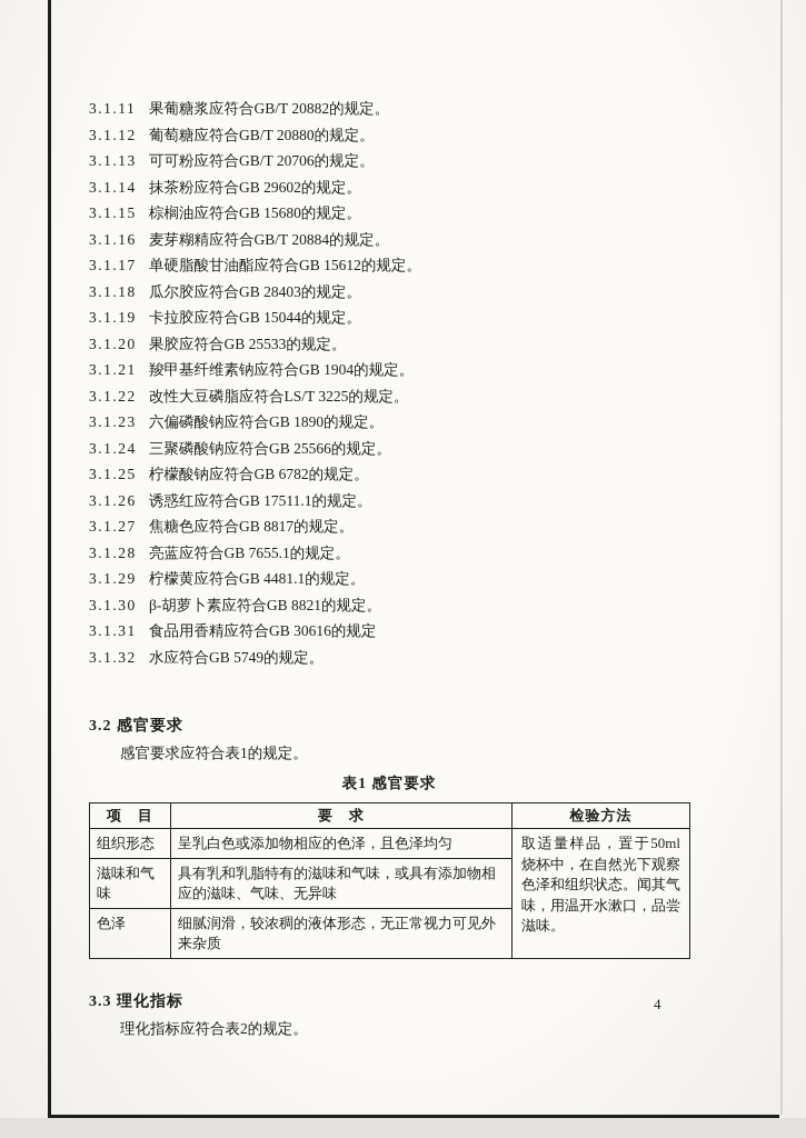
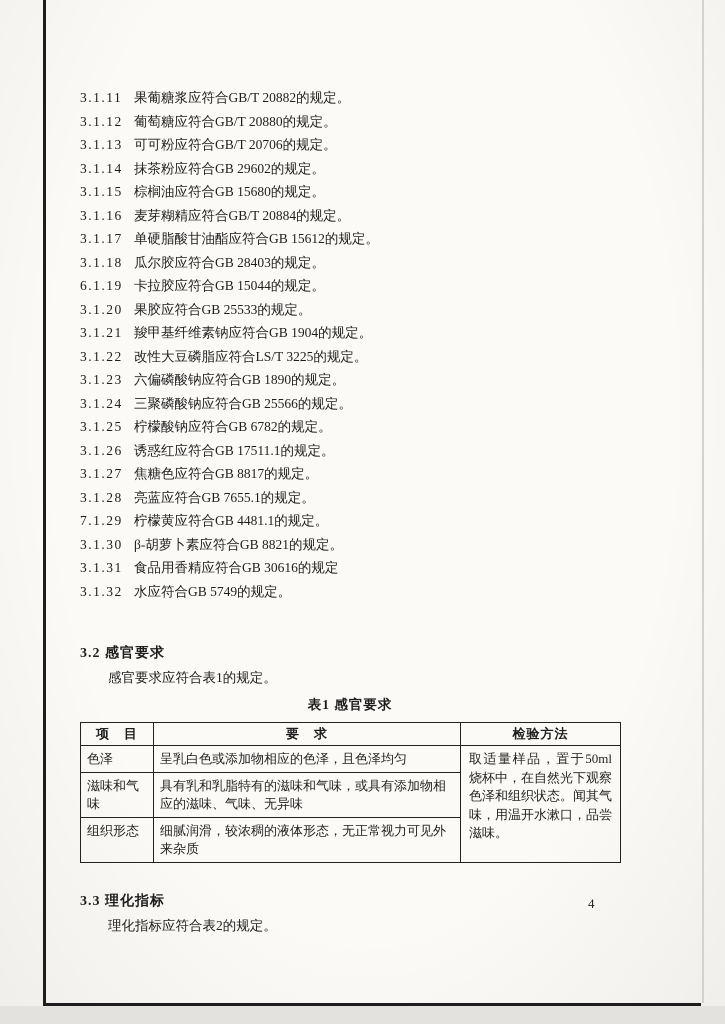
  3.1.11
  果葡糖浆应符合GB/T 20882的规定。
  3.1.12
  葡萄糖应符合GB/T 20880的规定。
  3.1.13
  可可粉应符合GB/T 20706的规定。
  3.1.14
  抹茶粉应符合GB 29602的规定。
  3.1.15
  棕榈油应符合GB 15680的规定。
  3.1.16
  麦芽糊精应符合GB/T 20884的规定。
  3.1.17
  单硬脂酸甘油酯应符合GB 15612的规定。
  3.1.18
  瓜尔胶应符合GB 28403的规定。
- 3.1.19
+ 6.1.19
  卡拉胶应符合GB 15044的规定。
  3.1.20
  果胶应符合GB 25533的规定。
  3.1.21
  羧甲基纤维素钠应符合GB 1904的规定。
  3.1.22
  改性大豆磷脂应符合LS/T 3225的规定。
  3.1.23
  六偏磷酸钠应符合GB 1890的规定。
  3.1.24
  三聚磷酸钠应符合GB 25566的规定。
  3.1.25
  柠檬酸钠应符合GB 6782的规定。
  3.1.26
  诱惑红应符合GB 17511.1的规定。
  3.1.27
  焦糖色应符合GB 8817的规定。
  3.1.28
  亮蓝应符合GB 7655.1的规定。
- 3.1.29
+ 7.1.29
  柠檬黄应符合GB 4481.1的规定。
  3.1.30
  β-胡萝卜素应符合GB 8821的规定。
  3.1.31
  食品用香精应符合GB 30616的规定
  3.1.32
  水应符合GB 5749的规定。
  3.2 感官要求
  感官要求应符合表1的规定。
  表1 感官要求
  项 目	要 求	检验方法
- 组织形态	呈乳白色或添加物相应的色泽，且色泽均匀	取适量样品，置于50ml烧杯中，在自然光下观察色泽和组织状态。闻其气味，用温开水漱口，品尝滋味。
+ 色泽	呈乳白色或添加物相应的色泽，且色泽均匀	取适量样品，置于50ml烧杯中，在自然光下观察色泽和组织状态。闻其气味，用温开水漱口，品尝滋味。
  滋味和气味	具有乳和乳脂特有的滋味和气味，或具有添加物相应的滋味、气味、无异味
- 色泽	细腻润滑，较浓稠的液体形态，无正常视力可见外来杂质
+ 组织形态	细腻润滑，较浓稠的液体形态，无正常视力可见外来杂质
  3.3 理化指标
  理化指标应符合表2的规定。
  4
